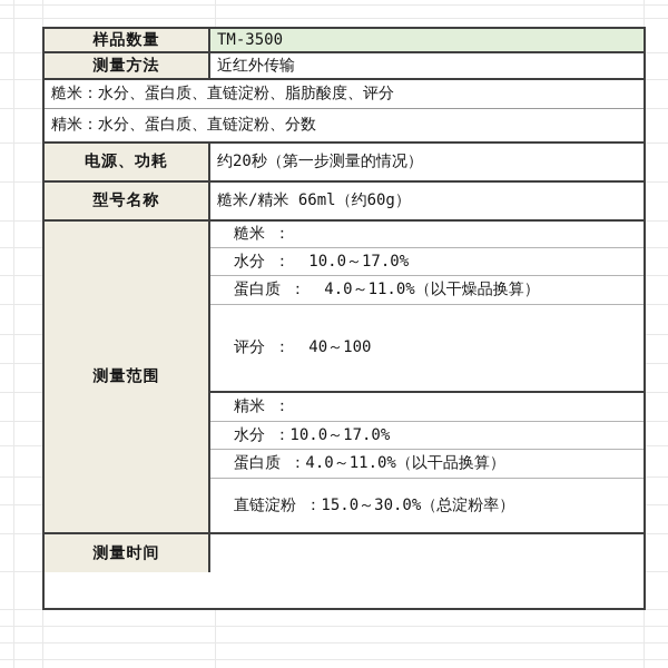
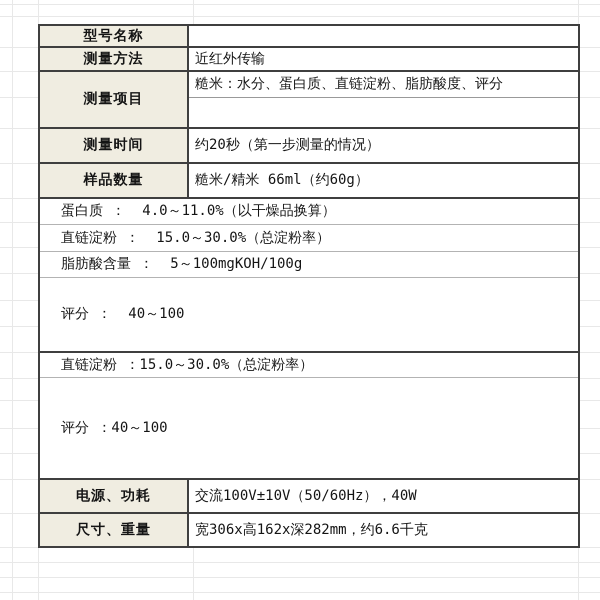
- 样品数量
+ 型号名称
- TM-3500
  测量方法
  近红外传输
+ 测量项目
  糙米：水分、蛋白质、直链淀粉、脂肪酸度、评分
- 精米：水分、蛋白质、直链淀粉、分数
- 电源、功耗
+ 测量时间
  约20秒（第一步测量的情况）
- 型号名称
+ 样品数量
  糙米/精米 66ml（约60g）
- 测量范围
- 糙米 ：
- 水分 ： 10.0～17.0%
  蛋白质 ： 4.0～11.0%（以干燥品换算）
+ 直链淀粉 ： 15.0～30.0%（总淀粉率）
+ 脂肪酸含量 ： 5～100mgKOH/100g
  评分 ： 40～100
- 精米 ：
- 水分 ：10.0～17.0%
- 蛋白质 ：4.0～11.0%（以干品换算）
  直链淀粉 ：15.0～30.0%（总淀粉率）
+ 评分 ：40～100
- 测量时间
+ 电源、功耗
+ 交流100V±10V（50/60Hz），40W
+ 尺寸、重量
+ 宽306x高162x深282mm，约6.6千克
